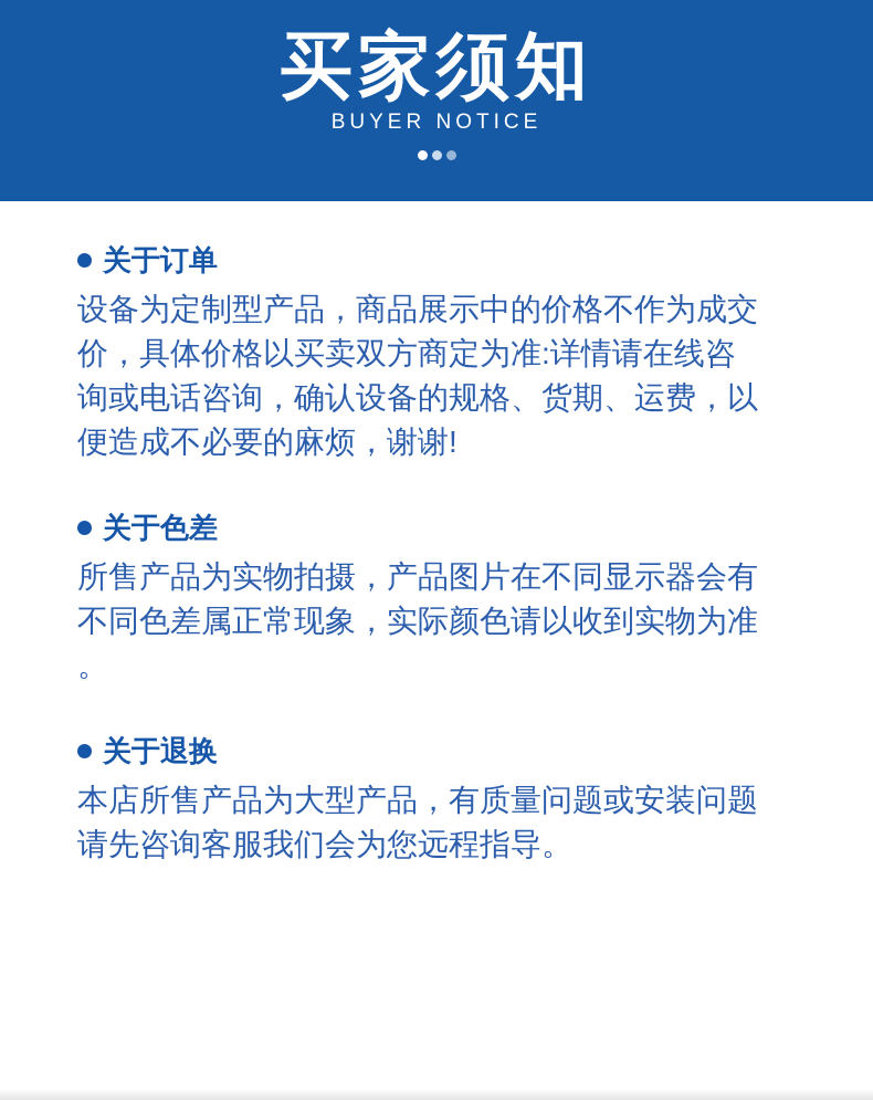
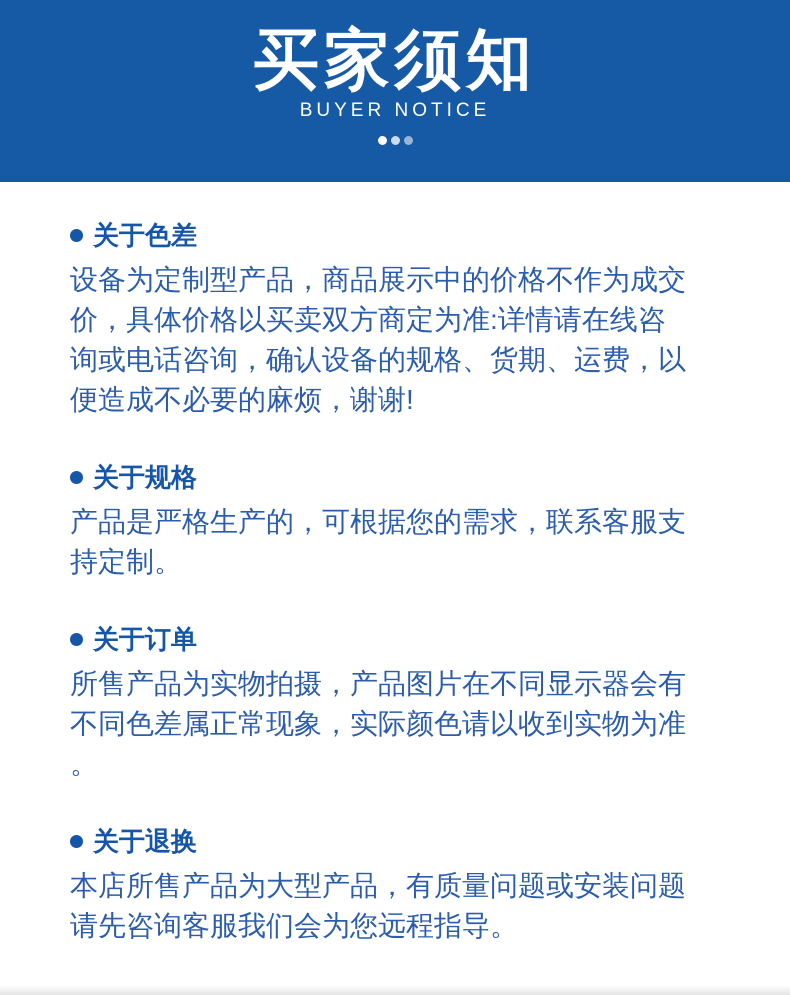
  买家须知
  BUYER NOTICE
- 关于订单
+ 关于色差
  设备为定制型产品，商品展示中的价格不作为成交价，具体价格以买卖双方商定为准:详情请在线咨询或电话咨询，确认设备的规格、货期、运费，以便造成不必要的麻烦，谢谢!
+ 关于规格
+ 产品是严格生产的，可根据您的需求，联系客服支持定制。
- 关于色差
+ 关于订单
  所售产品为实物拍摄，产品图片在不同显示器会有不同色差属正常现象，实际颜色请以收到实物为准。
  关于退换
  本店所售产品为大型产品，有质量问题或安装问题请先咨询客服我们会为您远程指导。
